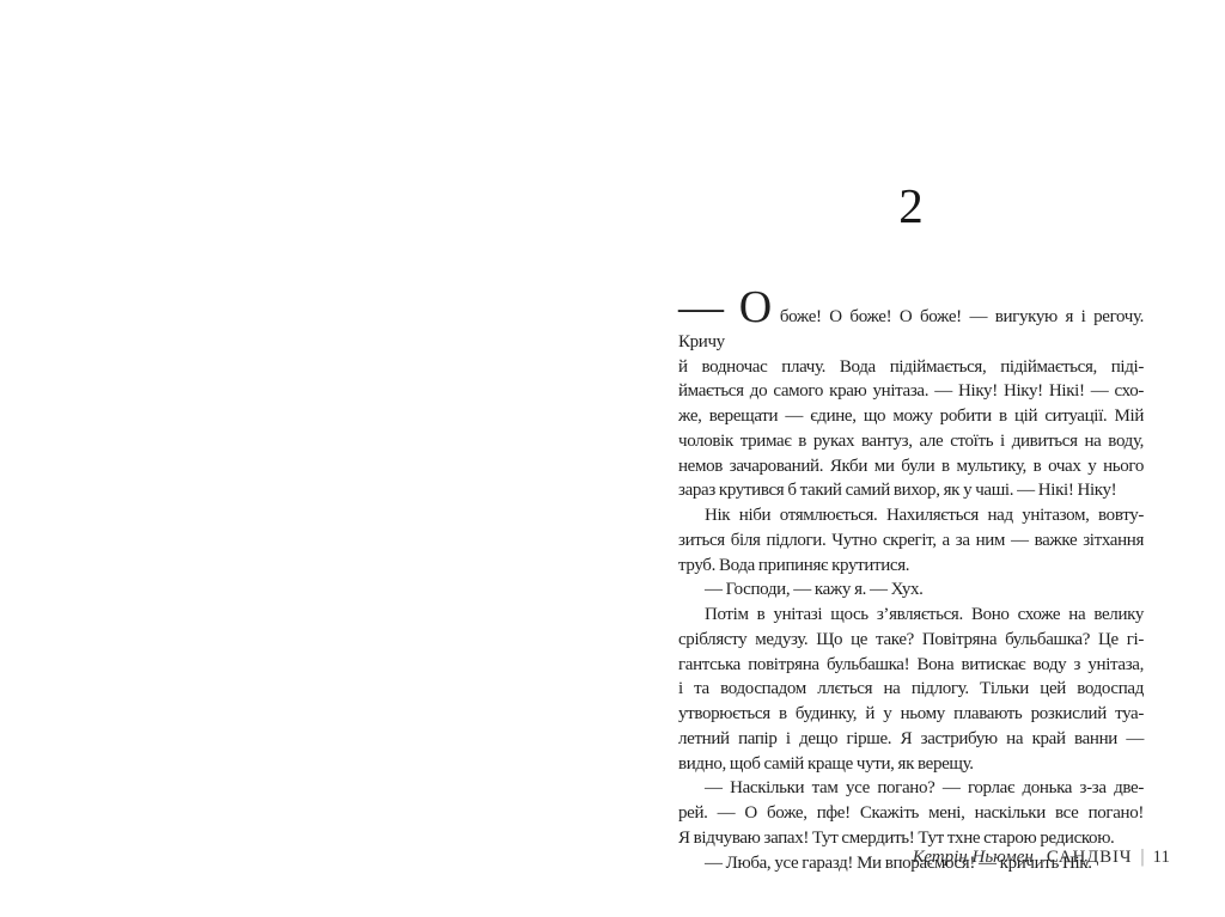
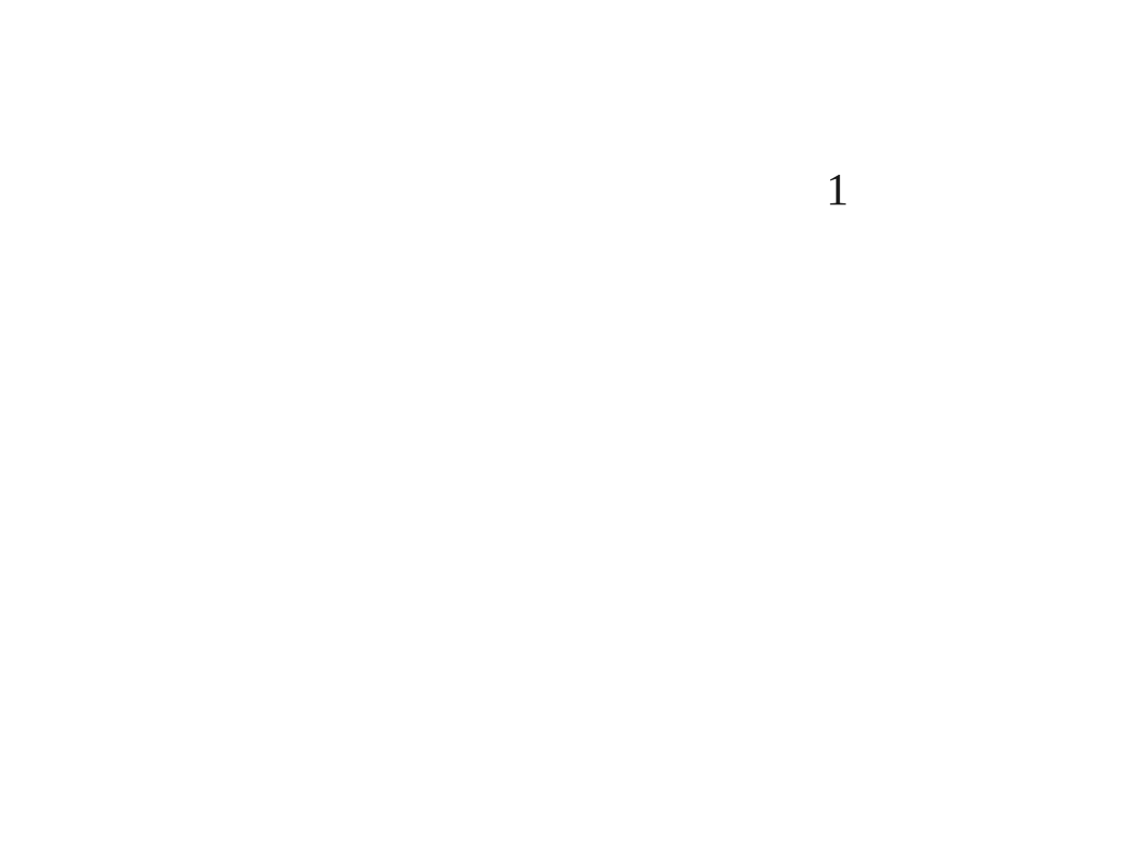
- 2
+ 1
- — О боже! О боже! О боже! — вигукую я і регочу. Кричу
- й водночас плачу. Вода підіймається, підіймається, піді-
- ймається до самого краю унітаза. — Ніку! Ніку! Нікі! — схо-
- же, верещати — єдине, що можу робити в цій ситуації. Мій
- чоловік тримає в руках вантуз, але стоїть і дивиться на воду,
- немов зачарований. Якби ми були в мультику, в очах у нього
- зараз крутився б такий самий вихор, як у чаші. — Нікі! Ніку!
- Нік ніби отямлюється. Нахиляється над унітазом, вовту-
- зиться біля підлоги. Чутно скрегіт, а за ним — важке зітхання
- труб. Вода припиняє крутитися.
- — Господи, — кажу я. — Хух.
- Потім в унітазі щось з’являється. Воно схоже на велику
- сріблясту медузу. Що це таке? Повітряна бульбашка? Це гі-
- гантська повітряна бульбашка! Вона витискає воду з унітаза,
- і та водоспадом ллється на підлогу. Тільки цей водоспад
- утворюється в будинку, й у ньому плавають розкислий туа-
- летний папір і дещо гірше. Я застрибую на край ванни —
- видно, щоб самій краще чути, як верещу.
- — Наскільки там усе погано? — горлає донька з-за две-
- рей. — О боже, пфе! Скажіть мені, наскільки все погано!
- Я відчуваю запах! Тут смердить! Тут тхне старою редискою.
- — Люба, усе гаразд! Ми впораємося! — кричить Нік.
- Кетрін Ньюмен САНДВІЧ | 11
